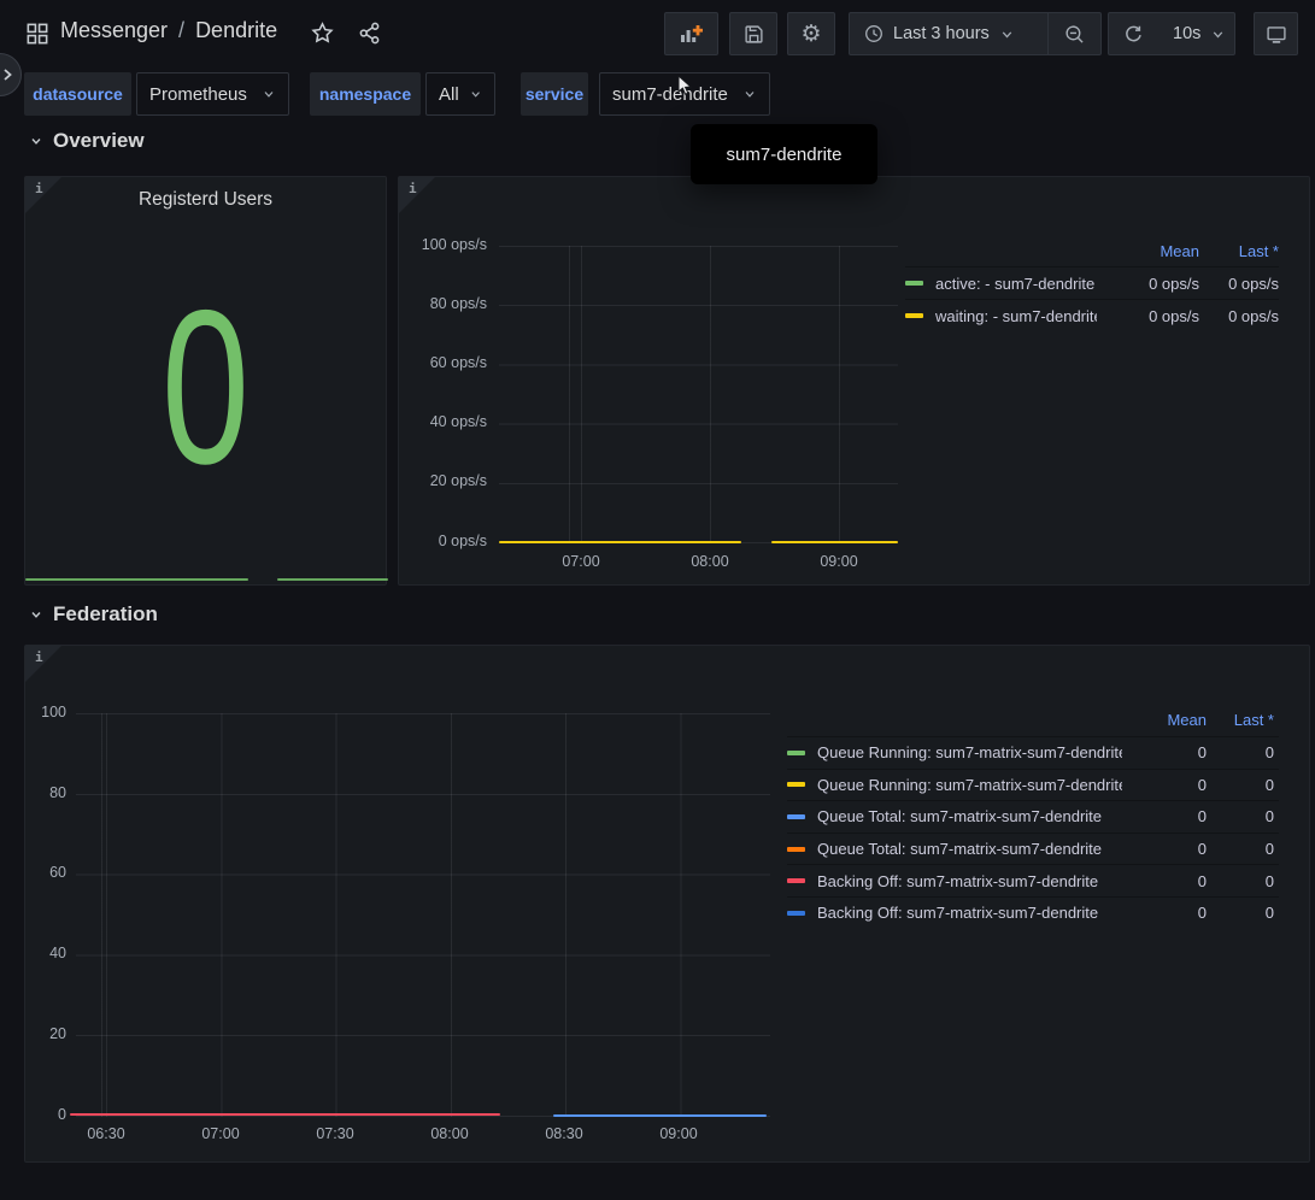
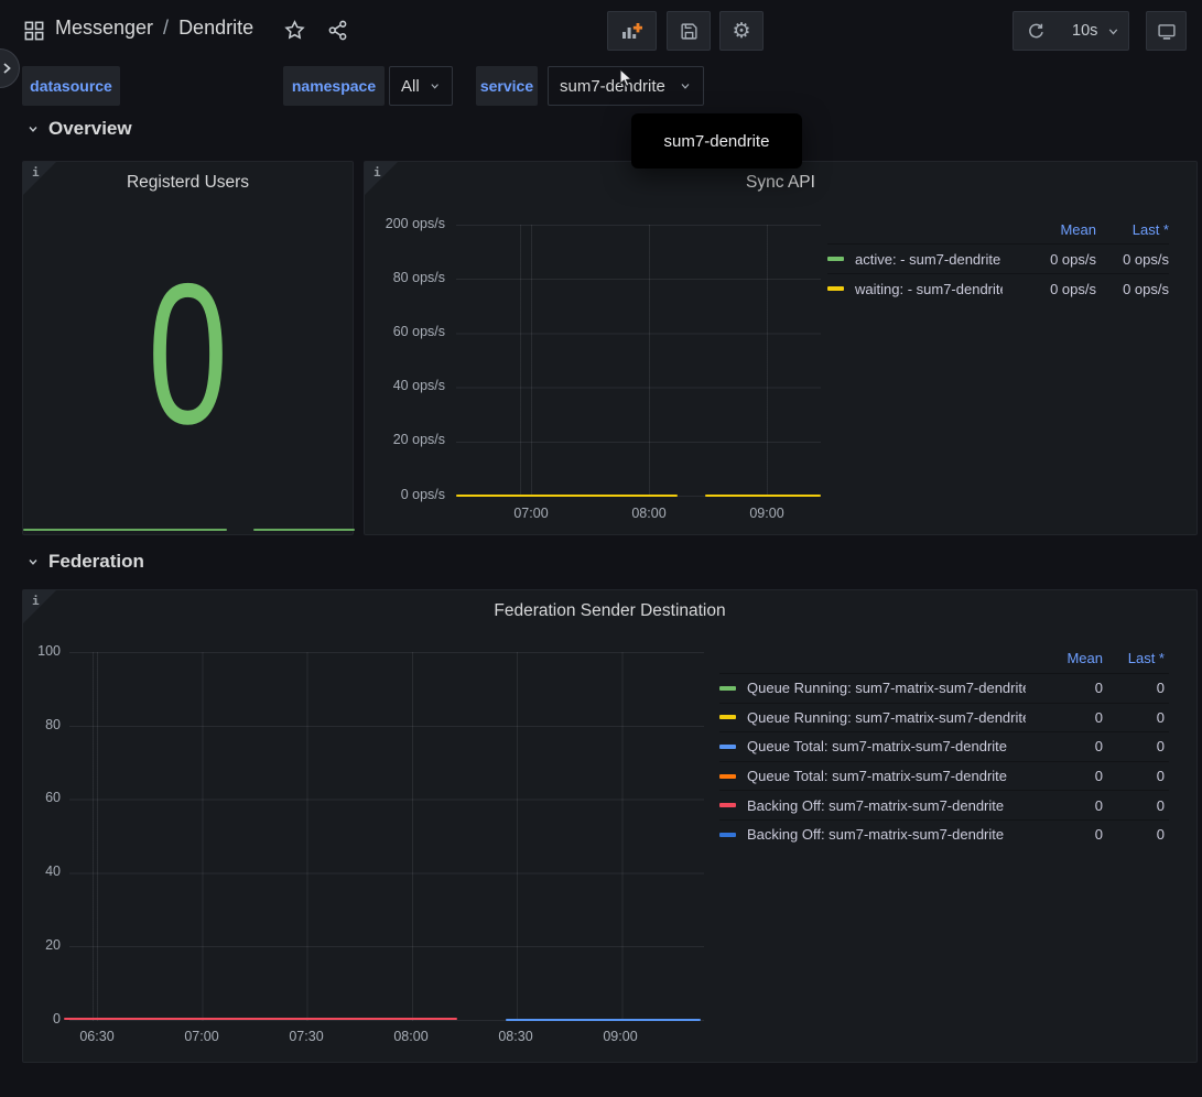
  Messenger
  /
  Dendrite
  ⚙
- Last 3 hours
  10s
  datasource
- Prometheus
  namespace
  All
  service
  sum7-dendrite
  sum7-dendrite
  Overview
  i
  Registerd Users
  0
  i
+ Sync API
- 100 ops/s
+ 200 ops/s
  80 ops/s
  60 ops/s
  40 ops/s
  20 ops/s
  0 ops/s
  07:00
  08:00
  09:00
  Mean
  Last *
  active: - sum7-dendrite
  0 ops/s
  0 ops/s
  waiting: - sum7-dendrit
  0 ops/s
  0 ops/s
  Federation
  i
+ Federation Sender Destination
  100
  80
  60
  40
  20
  0
  06:30
  07:00
  07:30
  08:00
  08:30
  09:00
  Mean
  Last *
  Queue Running: sum7-matrix-sum7-dendrit
  0
  0
  Queue Running: sum7-matrix-sum7-dendrit
  0
  0
  Queue Total: sum7-matrix-sum7-dendrite
  0
  0
  Queue Total: sum7-matrix-sum7-dendrite
  0
  0
  Backing Off: sum7-matrix-sum7-dendrite
  0
  0
  Backing Off: sum7-matrix-sum7-dendrite
  0
  0
